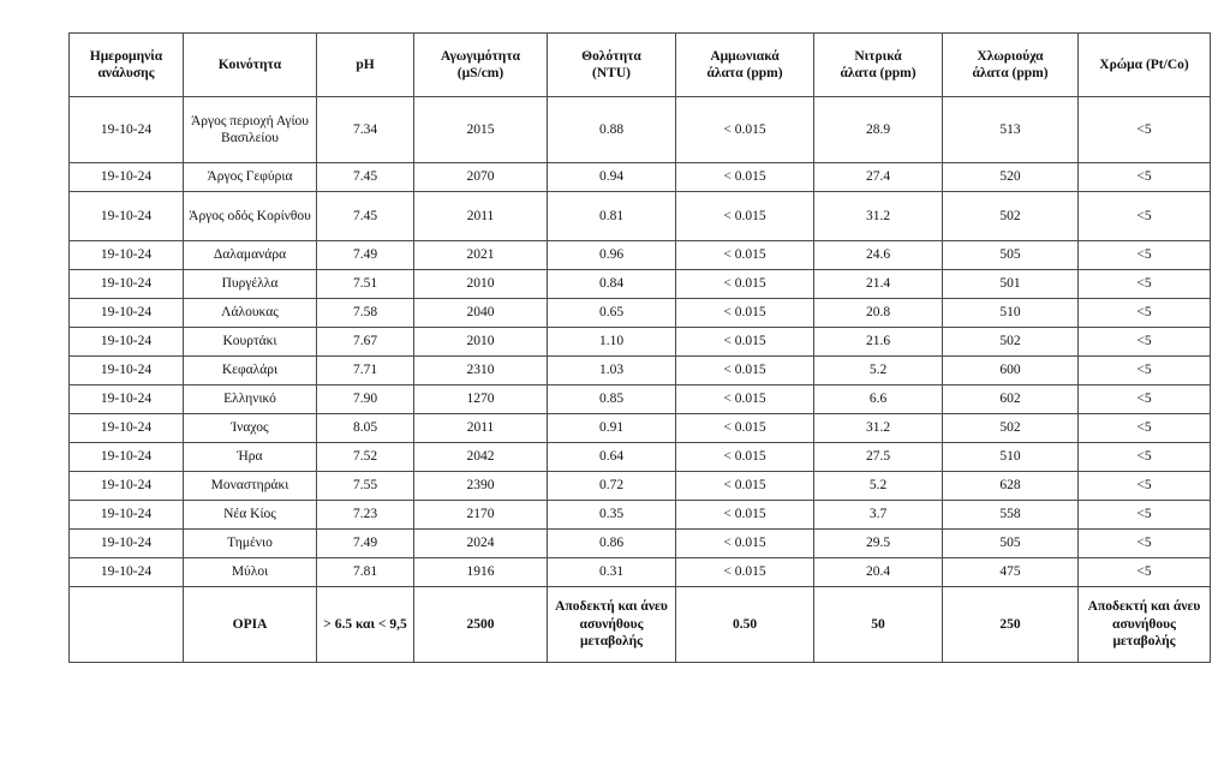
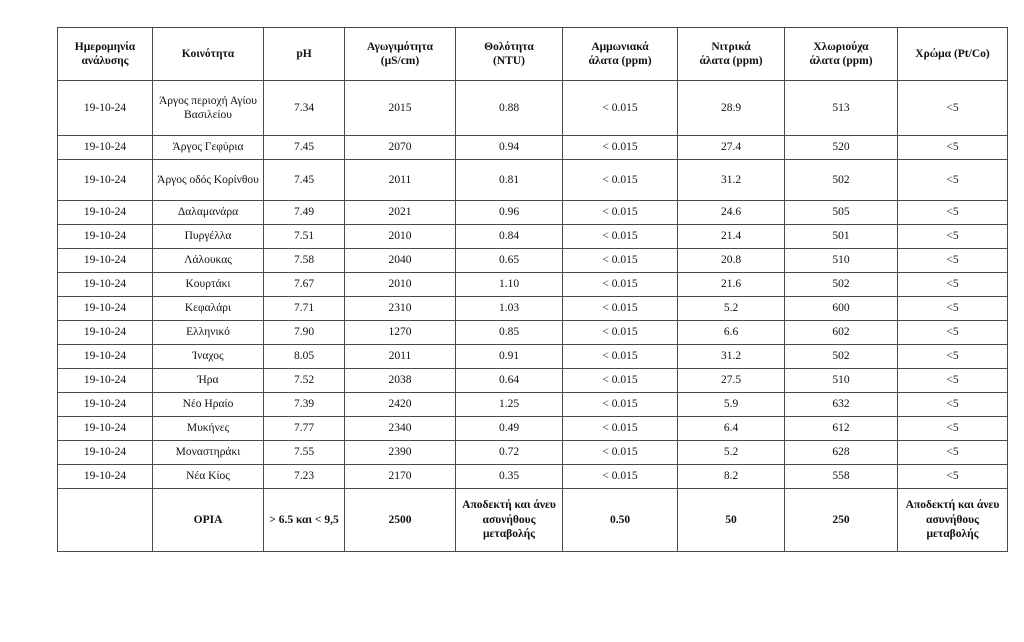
  Ημερομηνία ανάλυσης	Κοινότητα	pH	Αγωγιμότητα (μS/cm)	Θολότητα (NTU)	Αμμωνιακά άλατα (ppm)	Νιτρικά άλατα (ppm)	Χλωριούχα άλατα (ppm)	Χρώμα (Pt/Co)
  19-10-24	Άργος περιοχή Αγίου Βασιλείου	7.34	2015	0.88	< 0.015	28.9	513	<5
  19-10-24	Άργος Γεφύρια	7.45	2070	0.94	< 0.015	27.4	520	<5
  19-10-24	Άργος οδός Κορίνθου	7.45	2011	0.81	< 0.015	31.2	502	<5
  19-10-24	Δαλαμανάρα	7.49	2021	0.96	< 0.015	24.6	505	<5
  19-10-24	Πυργέλλα	7.51	2010	0.84	< 0.015	21.4	501	<5
  19-10-24	Λάλουκας	7.58	2040	0.65	< 0.015	20.8	510	<5
  19-10-24	Κουρτάκι	7.67	2010	1.10	< 0.015	21.6	502	<5
  19-10-24	Κεφαλάρι	7.71	2310	1.03	< 0.015	5.2	600	<5
  19-10-24	Ελληνικό	7.90	1270	0.85	< 0.015	6.6	602	<5
  19-10-24	Ίναχος	8.05	2011	0.91	< 0.015	31.2	502	<5
- 19-10-24	Ήρα	7.52	2042	0.64	< 0.015	27.5	510	<5
+ 19-10-24	Ήρα	7.52	2038	0.64	< 0.015	27.5	510	<5
+ 19-10-24	Νέο Ηραίο	7.39	2420	1.25	< 0.015	5.9	632	<5
+ 19-10-24	Μυκήνες	7.77	2340	0.49	< 0.015	6.4	612	<5
  19-10-24	Μοναστηράκι	7.55	2390	0.72	< 0.015	5.2	628	<5
- 19-10-24	Νέα Κίος	7.23	2170	0.35	< 0.015	3.7	558	<5
+ 19-10-24	Νέα Κίος	7.23	2170	0.35	< 0.015	8.2	558	<5
- 19-10-24	Τημένιο	7.49	2024	0.86	< 0.015	29.5	505	<5
- 19-10-24	Μύλοι	7.81	1916	0.31	< 0.015	20.4	475	<5
  	ΟΡΙΑ	> 6.5 και < 9,5	2500	Αποδεκτή και άνευ ασυνήθους μεταβολής	0.50	50	250	Αποδεκτή και άνευ ασυνήθους μεταβολής
